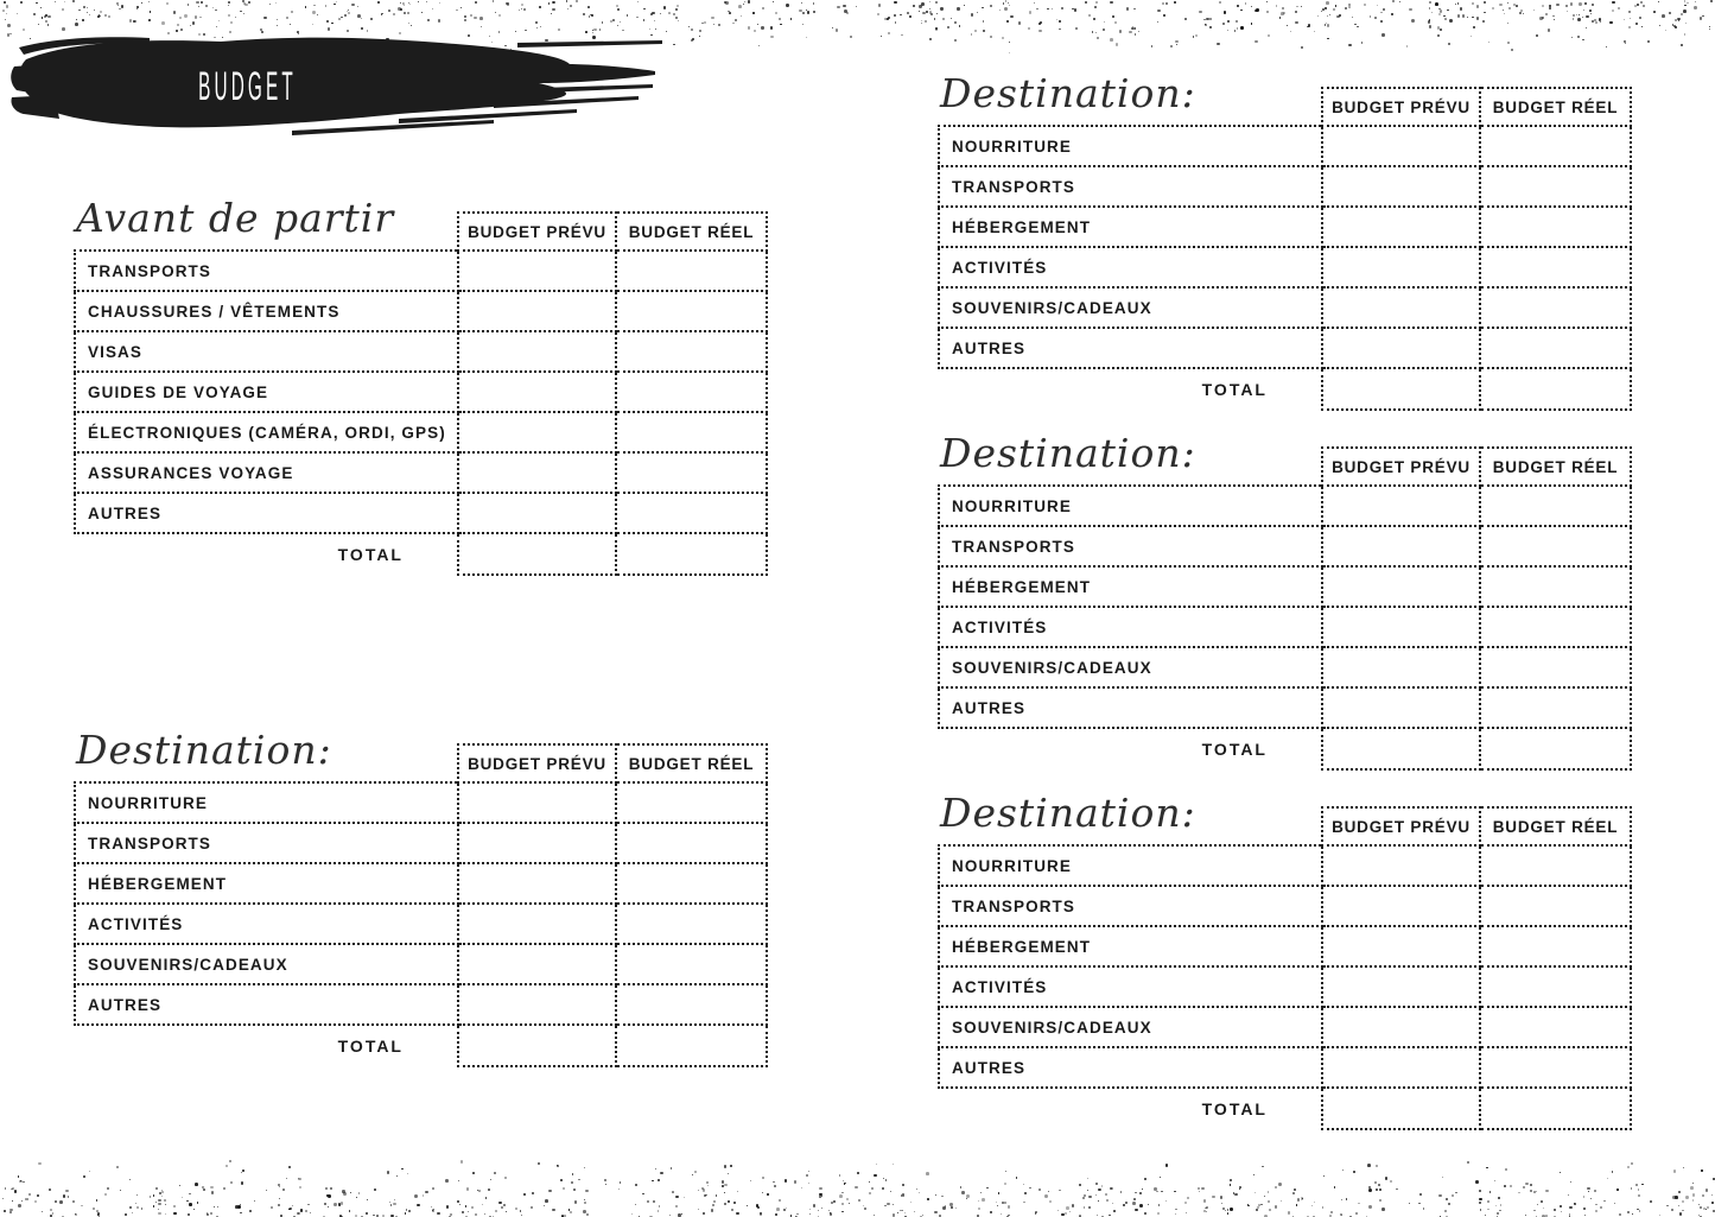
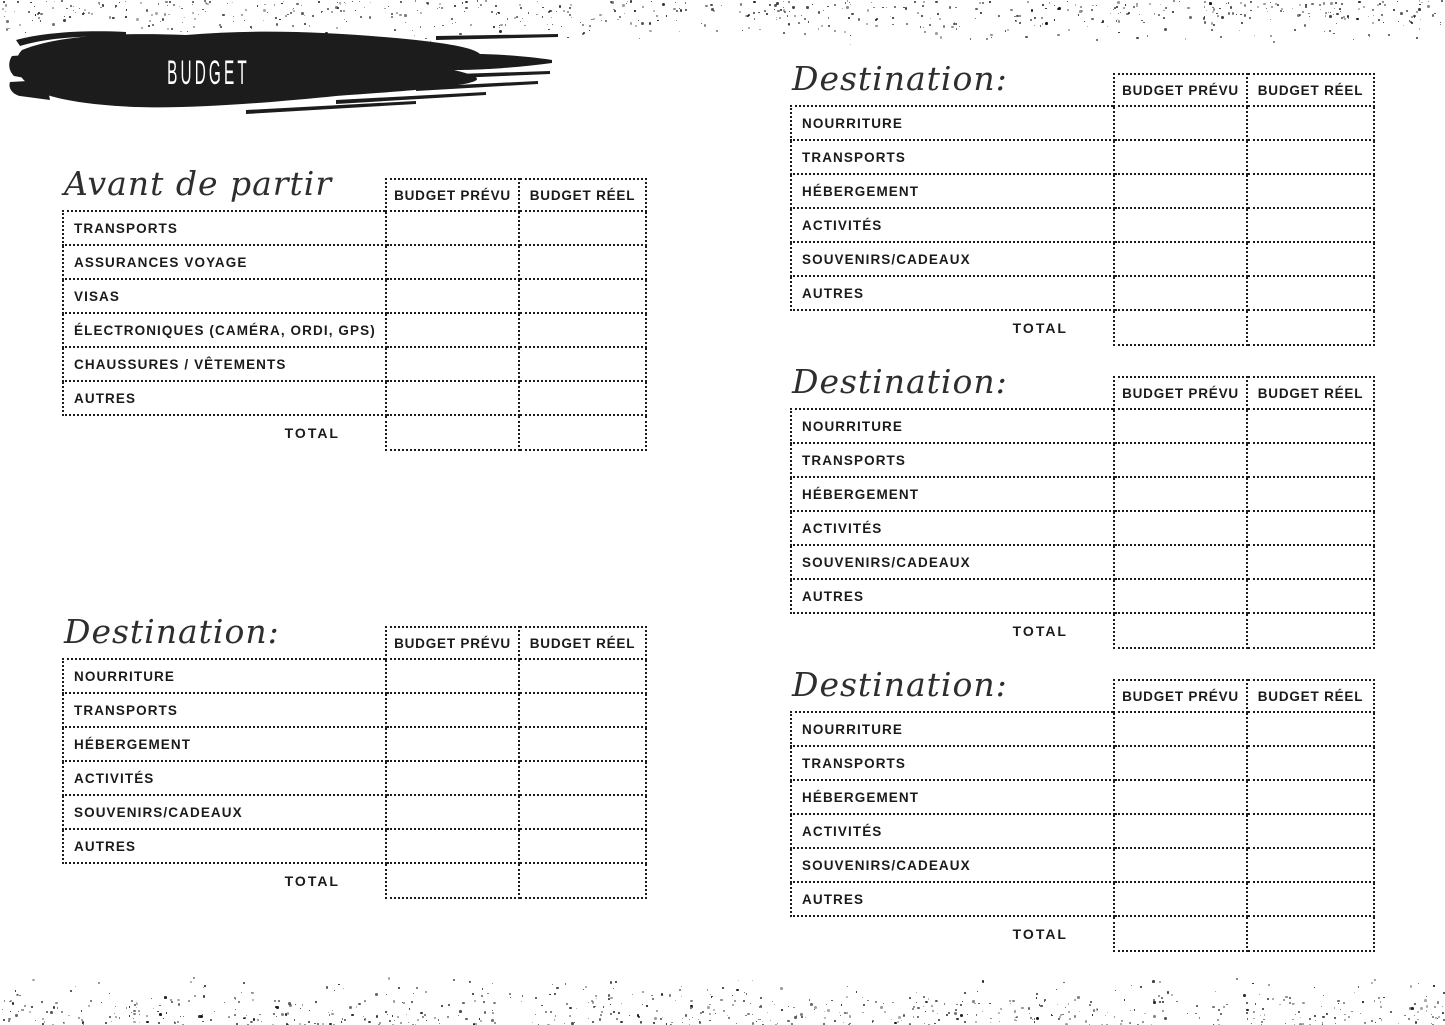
  BUDGET
  Avant de partir
  	BUDGET PRÉVU	BUDGET RÉEL
  TRANSPORTS
- CHAUSSURES / VÊTEMENTS
+ ASSURANCES VOYAGE
  VISAS
- GUIDES DE VOYAGE
  ÉLECTRONIQUES (CAMÉRA, ORDI, GPS)
- ASSURANCES VOYAGE
+ CHAUSSURES / VÊTEMENTS
  AUTRES
  TOTAL
  Destination:
  	BUDGET PRÉVU	BUDGET RÉEL
  NOURRITURE
  TRANSPORTS
  HÉBERGEMENT
  ACTIVITÉS
  SOUVENIRS/CADEAUX
  AUTRES
  TOTAL
  Destination:
  	BUDGET PRÉVU	BUDGET RÉEL
  NOURRITURE
  TRANSPORTS
  HÉBERGEMENT
  ACTIVITÉS
  SOUVENIRS/CADEAUX
  AUTRES
  TOTAL
  Destination:
  	BUDGET PRÉVU	BUDGET RÉEL
  NOURRITURE
  TRANSPORTS
  HÉBERGEMENT
  ACTIVITÉS
  SOUVENIRS/CADEAUX
  AUTRES
  TOTAL
  Destination:
  	BUDGET PRÉVU	BUDGET RÉEL
  NOURRITURE
  TRANSPORTS
  HÉBERGEMENT
  ACTIVITÉS
  SOUVENIRS/CADEAUX
  AUTRES
  TOTAL
